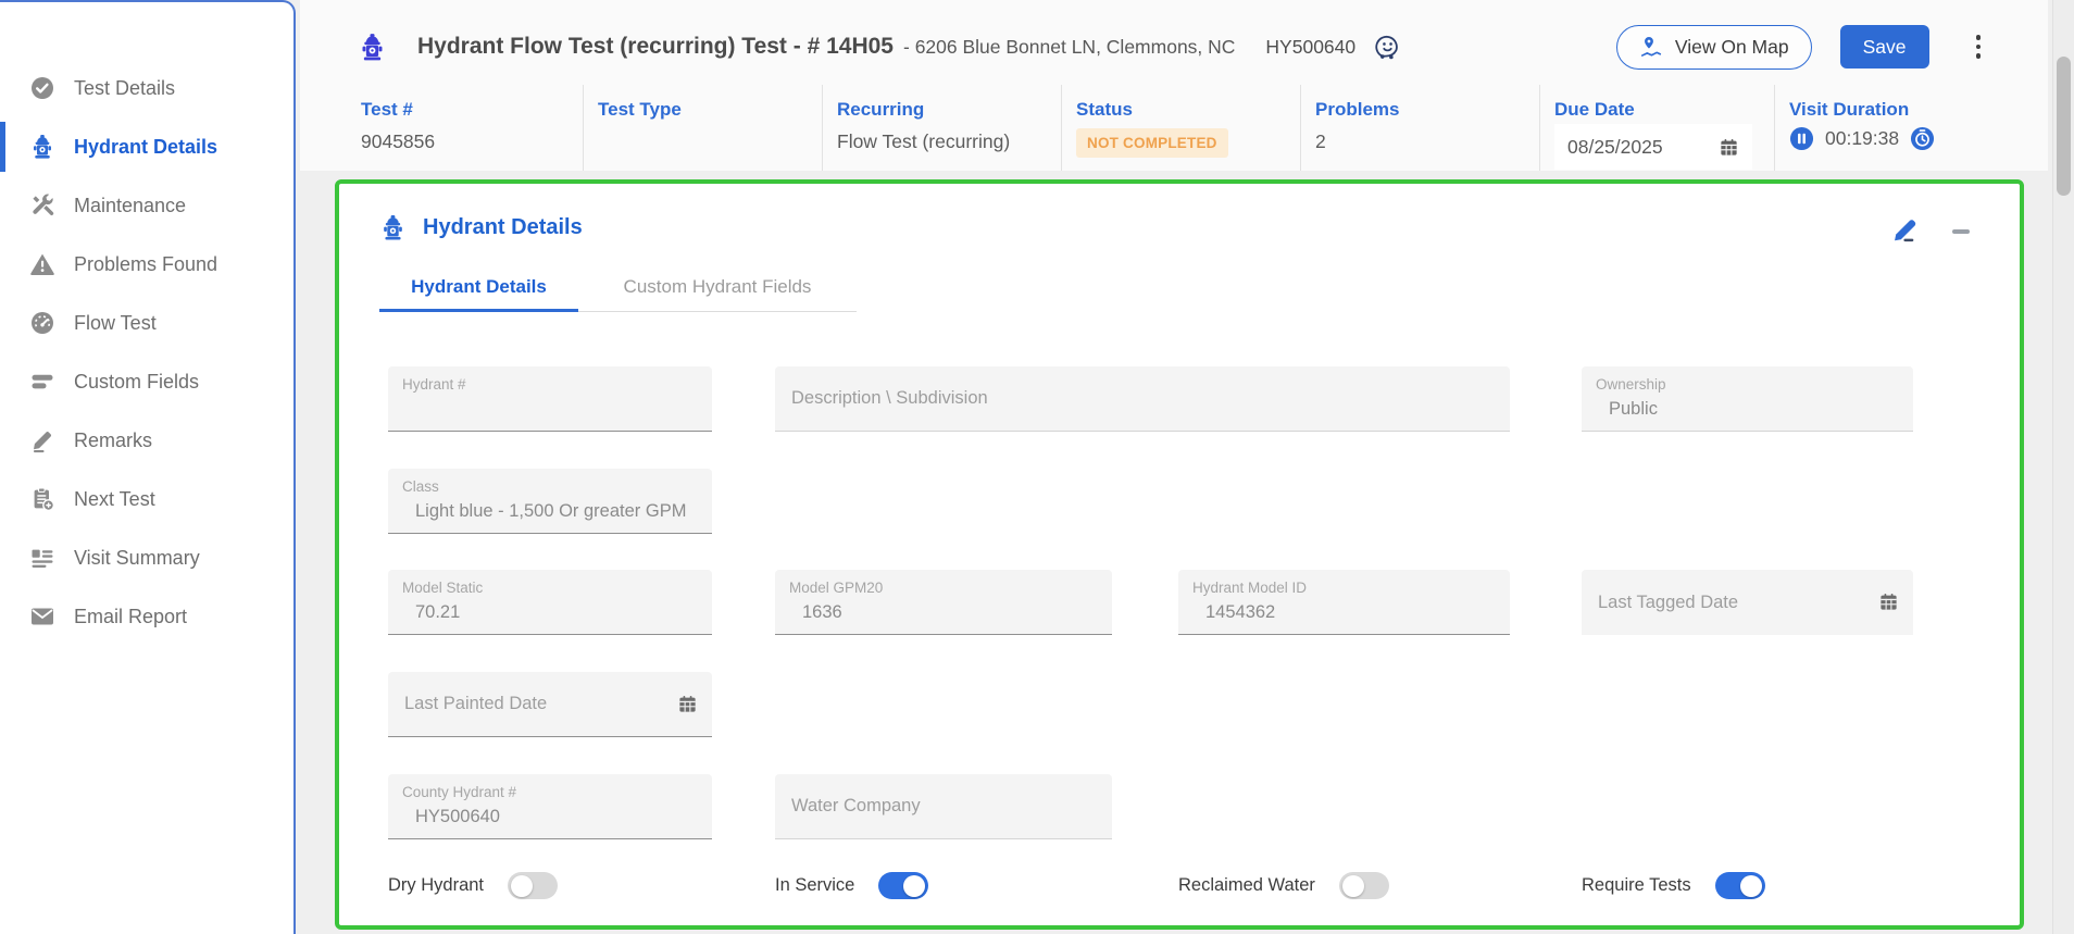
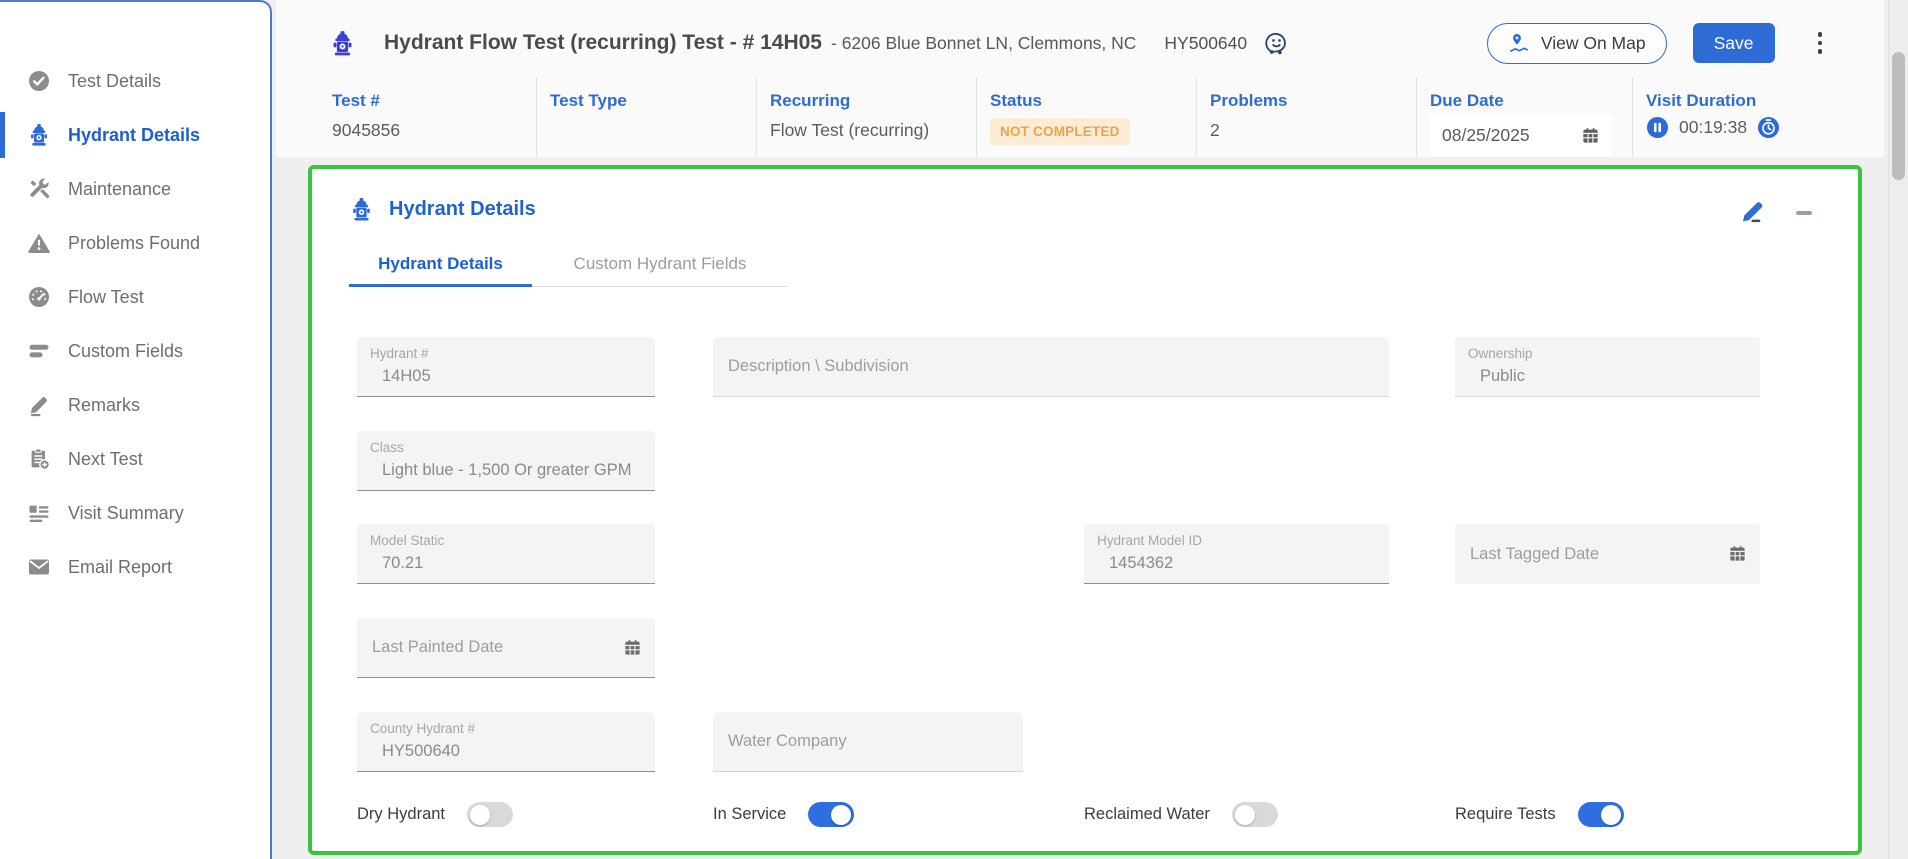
  Test Details
  Hydrant Details
  Maintenance
  Problems Found
  Flow Test
  Custom Fields
  Remarks
  Next Test
  Visit Summary
  Email Report
  Hydrant Flow Test (recurring) Test - # 14H05
  - 6206 Blue Bonnet LN, Clemmons, NC
  HY500640
  View On Map
  Save
  Test #
  9045856
  Test Type
  Recurring
  Flow Test (recurring)
  Status
  NOT COMPLETED
  Problems
  2
  Due Date
  08/25/2025
  Visit Duration
  00:19:38
  Hydrant Details
  Hydrant Details
  Custom Hydrant Fields
  Hydrant #
+ 14H05
  Description \ Subdivision
  Ownership
  Public
  Class
  Light blue - 1,500 Or greater GPM
  Model Static
  70.21
- Model GPM20
- 1636
  Hydrant Model ID
  1454362
  Last Tagged Date
  Last Painted Date
  County Hydrant #
  HY500640
  Water Company
  Dry Hydrant
  In Service
  Reclaimed Water
  Require Tests
